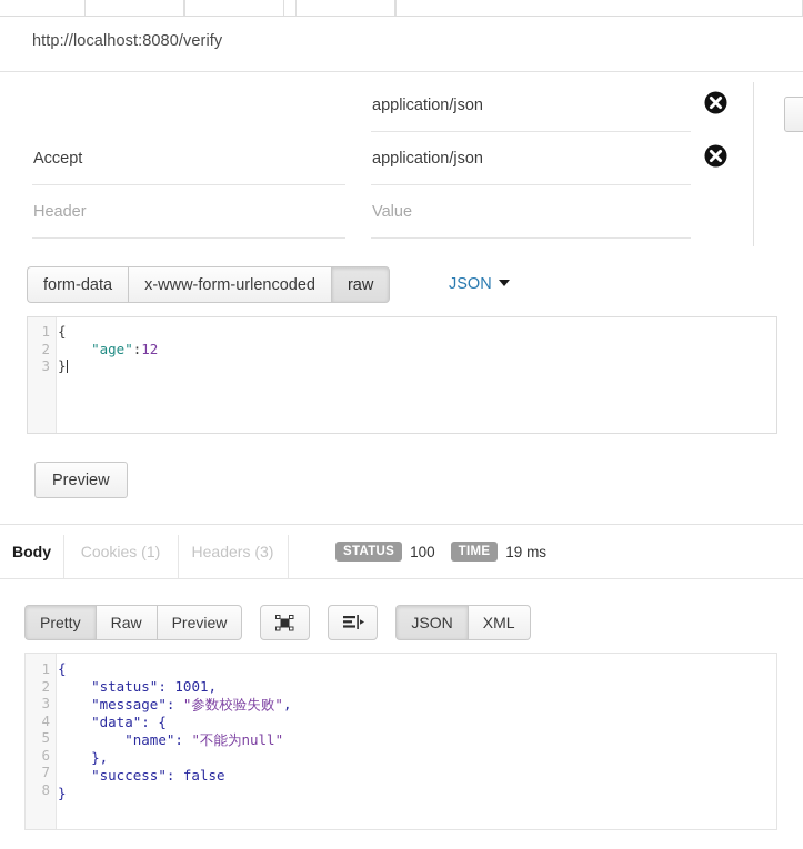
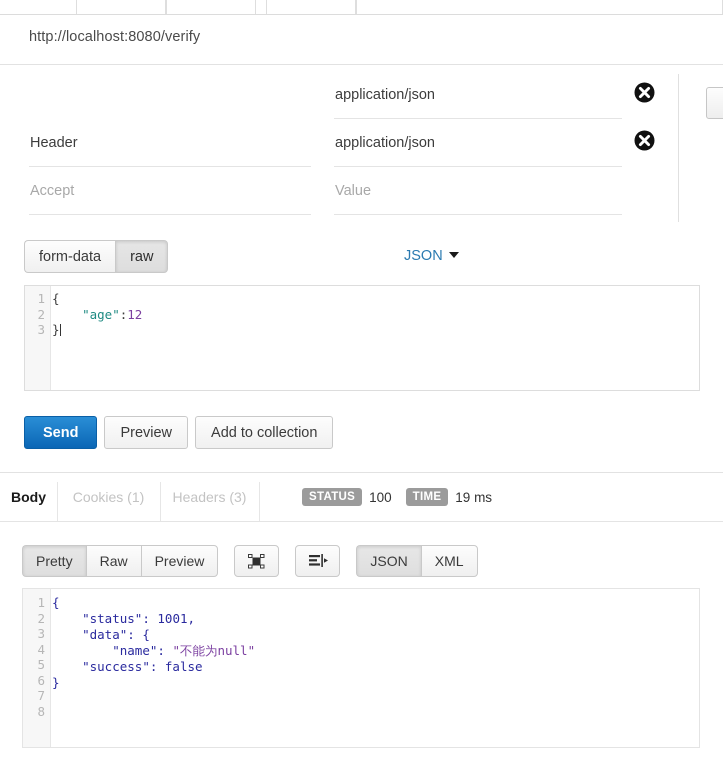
  http://localhost:8080/verify
  application/json
- Accept
+ Header
  application/json
- Header
+ Accept
  Value
  form-data
- x-www-form-urlencoded
  raw
  JSON
  1
  2
  3
  {
  "age":12
  }
+ Send
  Preview
+ Add to collection
  Body
  Cookies (1)
  Headers (3)
  STATUS
  100
  TIME
  19 ms
  Pretty
  Raw
  Preview
  JSON
  XML
  1
  2
  3
  4
  5
  6
  7
  8
  {
  "status": 1001,
- "message": "参数校验失败",
  "data": {
  "name": "不能为null"
- },
  "success": false
  }
